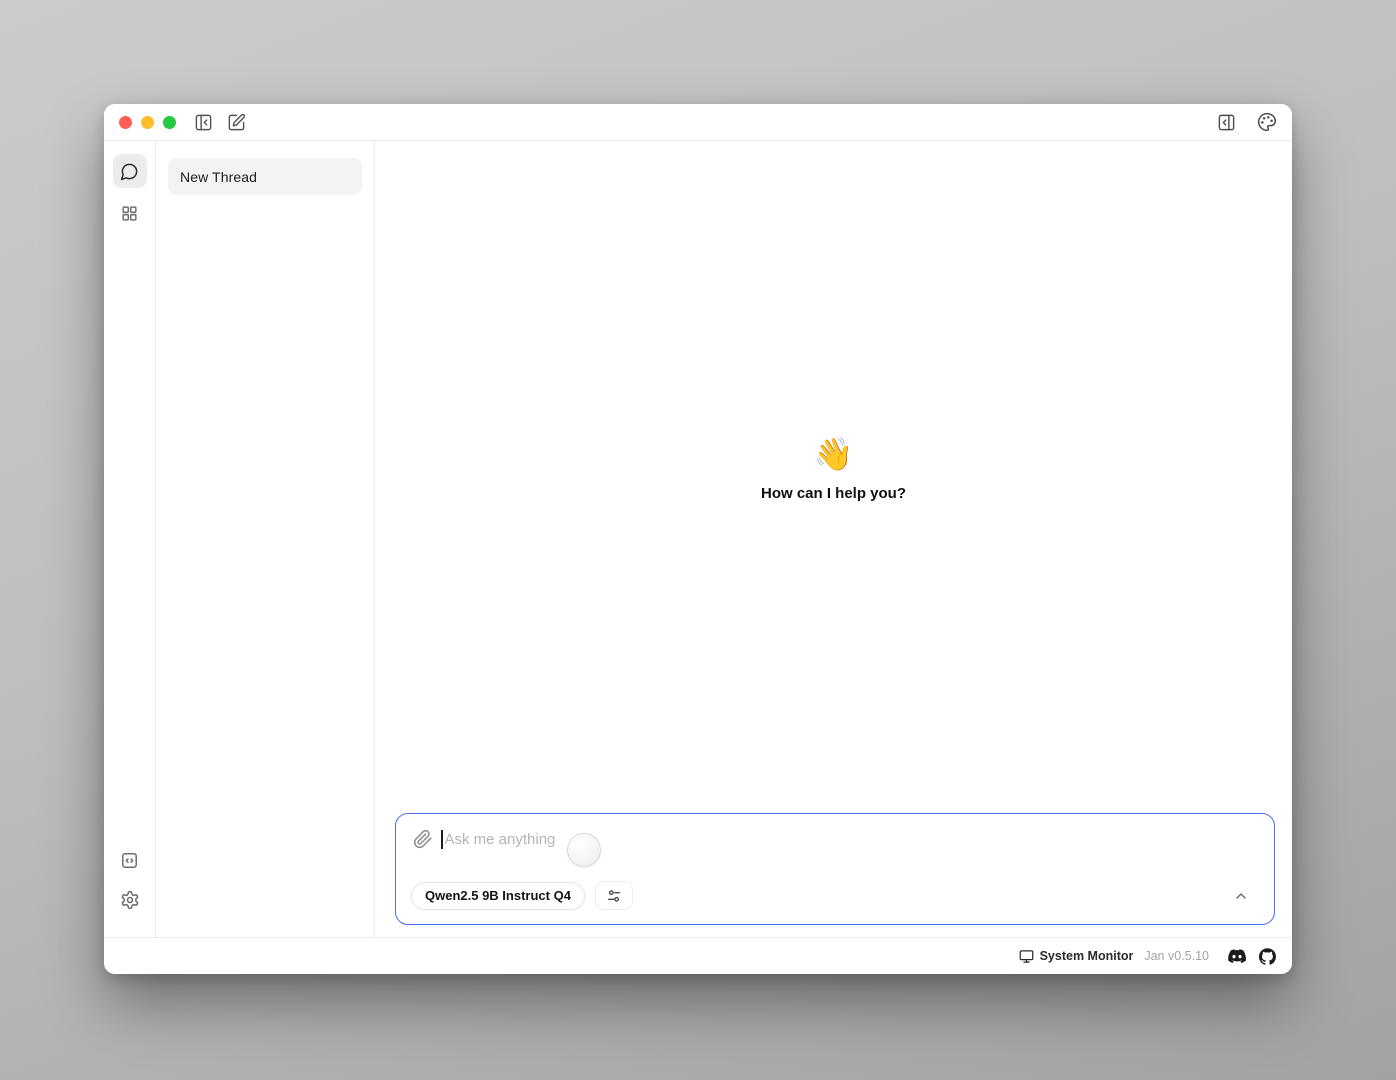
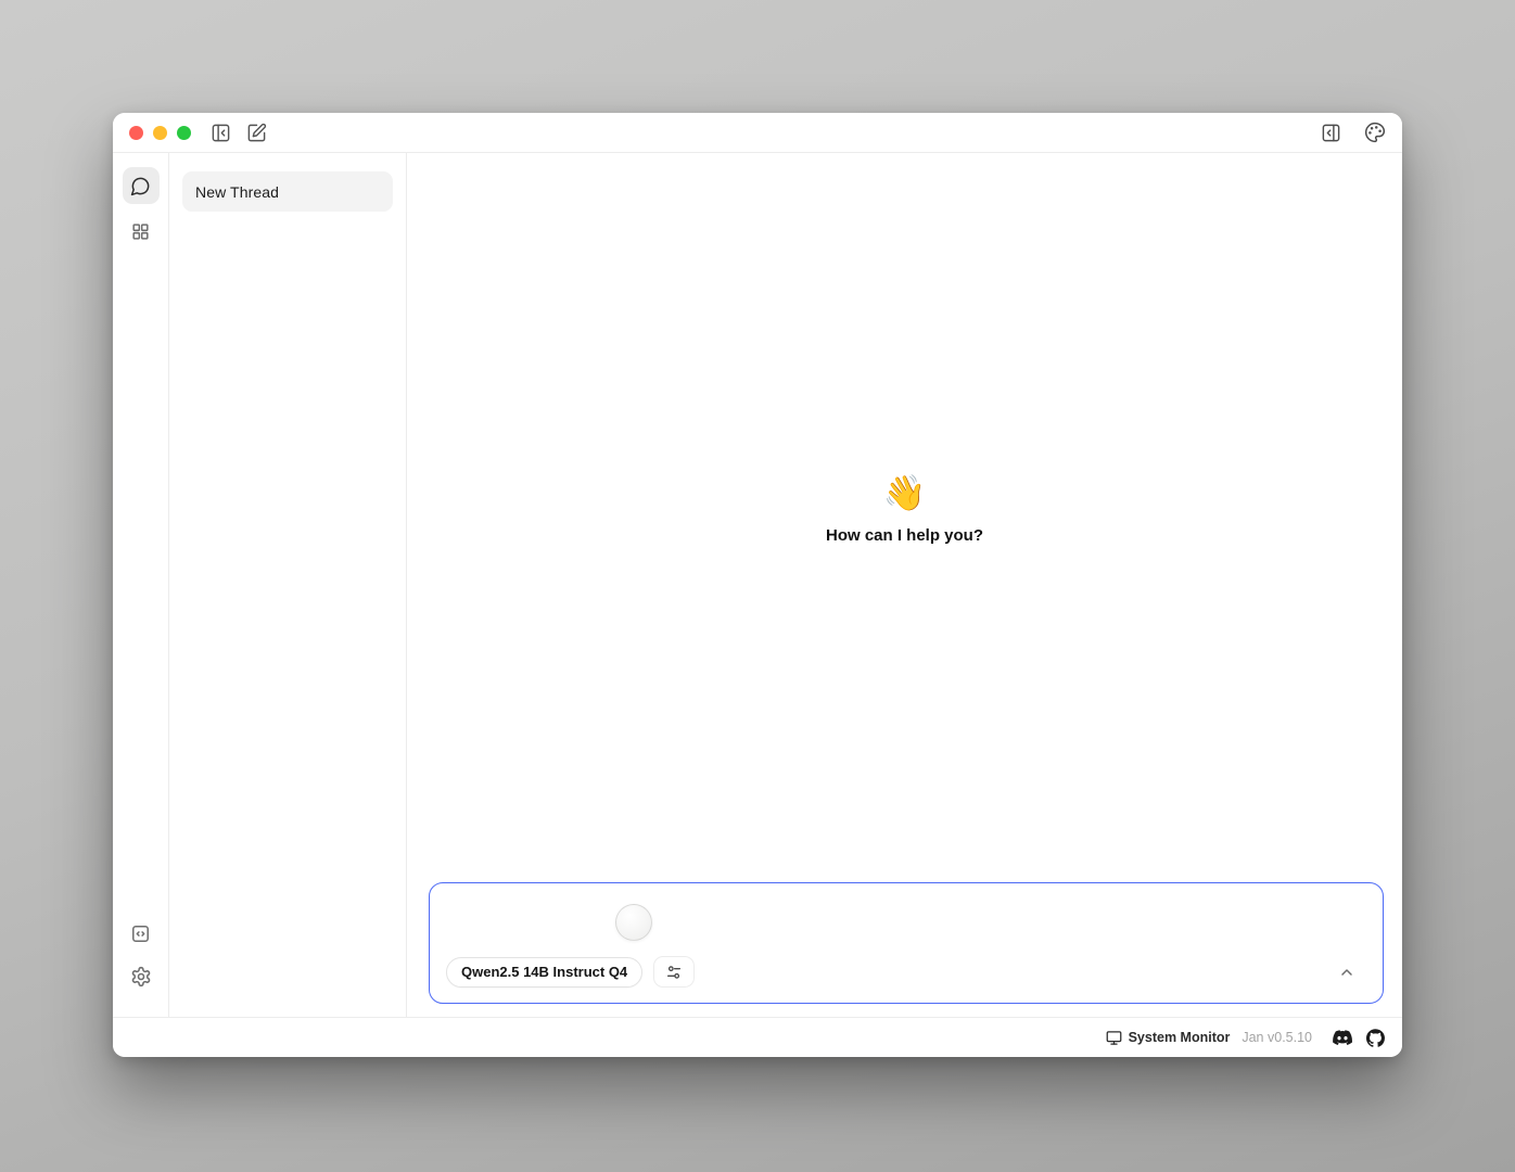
  New Thread
  👋
  How can I help you?
- Ask me anything
- Qwen2.5 9B Instruct Q4
+ Qwen2.5 14B Instruct Q4
  System Monitor
  Jan v0.5.10
